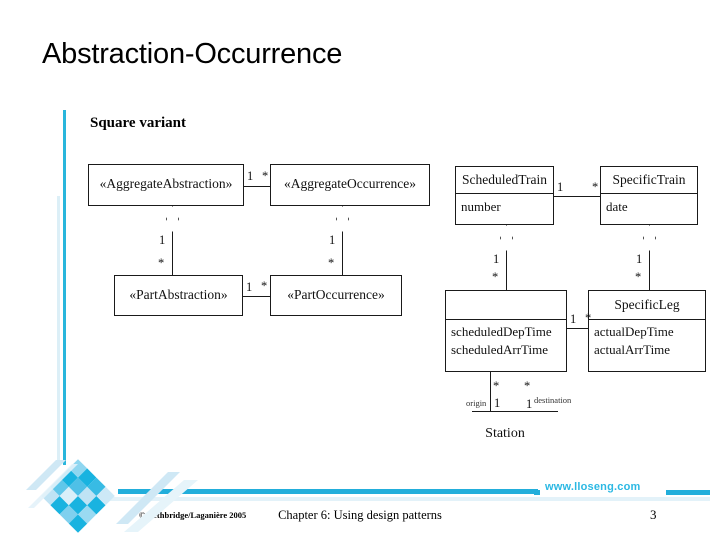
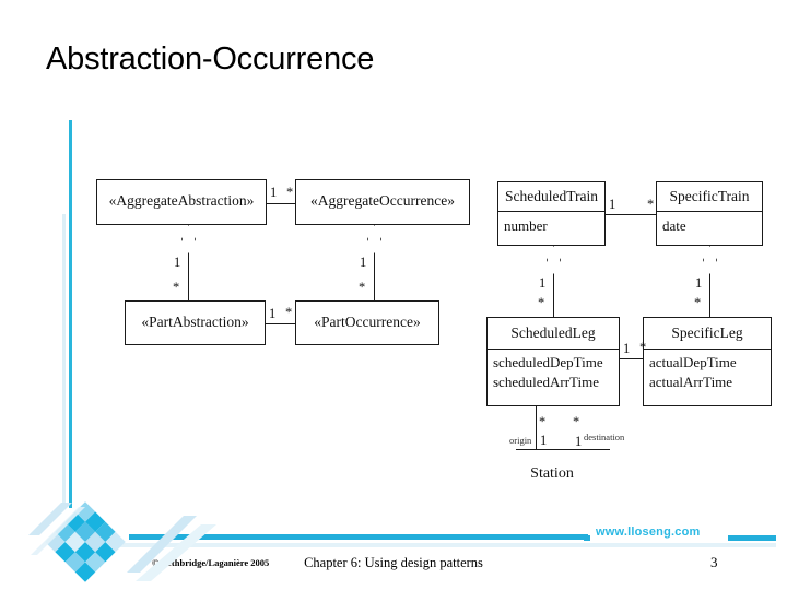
  Abstraction-Occurrence
- Square variant
  «AggregateAbstraction»
  «AggregateOccurrence»
  1
  *
  «PartAbstraction»
  «PartOccurrence»
  1
  *
  1
  *
  1
  *
  ScheduledTrain
  number
  SpecificTrain
  date
  1
  *
  1
  *
  1
  *
+ ScheduledLeg
  scheduledDepTime
  scheduledArrTime
  SpecificLeg
  actualDepTime
  actualArrTime
  1
  *
  *
  *
  1
  1
  origin
  destination
  Station
  www.lloseng.com
  ©thbridge/Laganière 2005
  Chapter 6: Using design patterns
  3
